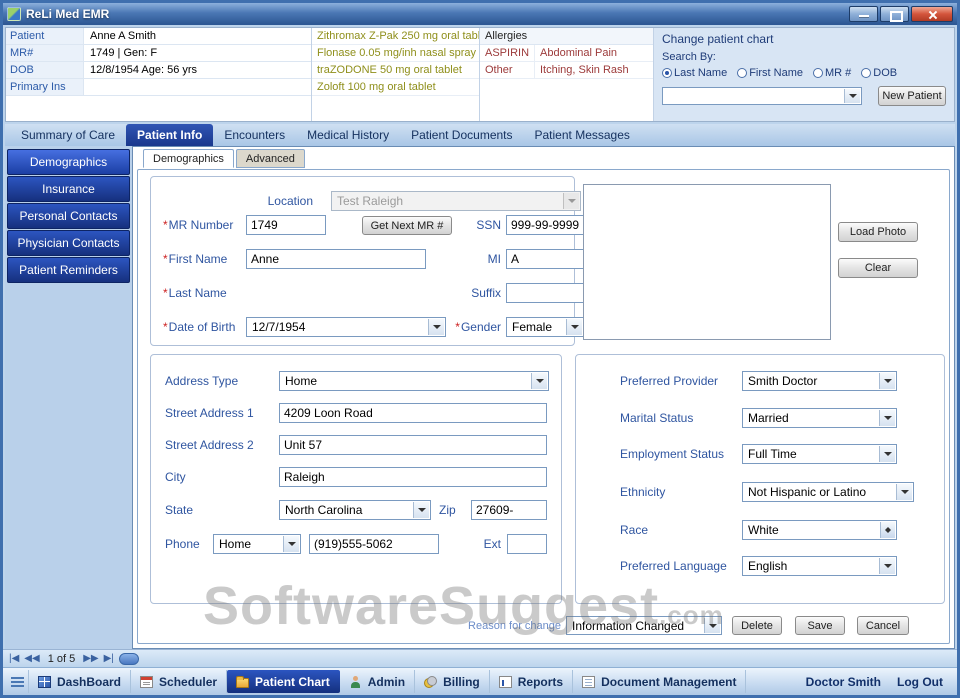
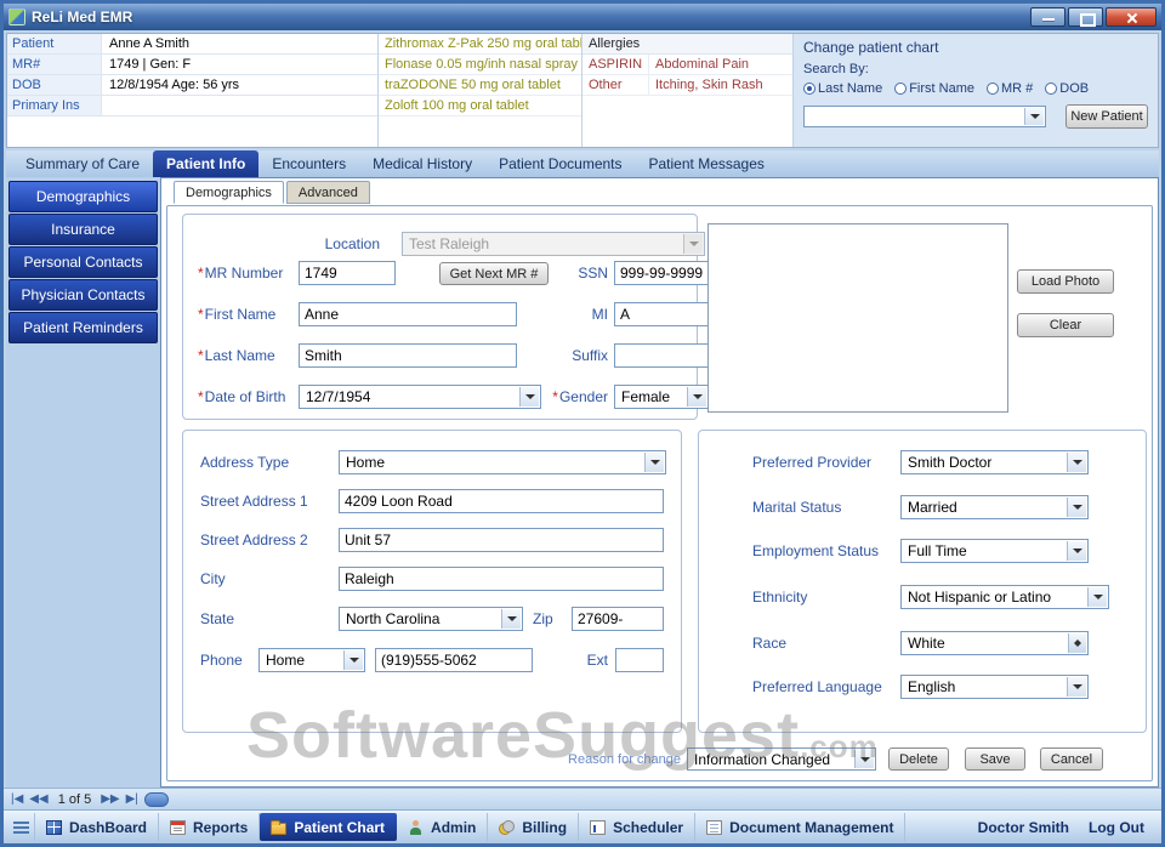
  ReLi Med EMR
  Patient
  Anne A Smith
  MR#
  1749 | Gen: F
  DOB
  12/8/1954 Age: 56 yrs
  Primary Ins
  Zithromax Z-Pak 250 mg oral tab
  Flonase 0.05 mg/inh nasal spray
  traZODONE 50 mg oral tablet
  Zoloft 100 mg oral tablet
  Allergies
  ASPIRIN
  Abdominal Pain
  Other
  Itching, Skin Rash
  Change patient chart
  Search By:
  Last Name
  First Name
  MR #
  DOB
  New Patient
  Summary of Care
  Patient Info
  Encounters
  Medical History
  Patient Documents
  Patient Messages
  Demographics
  Insurance
  Personal Contacts
  Physician Contacts
  Patient Reminders
  Demographics
  Advanced
  Location
  Test Raleigh
  *MR Number
  1749
  Get Next MR #
  SSN
  999-99-9999
  *First Name
  Anne
  MI
  A
  *Last Name
+ Smith
  Suffix
  *Date of Birth
  12/7/1954
  *Gender
  Female
  Load Photo
  Clear
  Address Type
  Home
  Street Address 1
  4209 Loon Road
  Street Address 2
  Unit 57
  City
  Raleigh
  State
  North Carolina
  Zip
  27609-
  Phone
  Home
  (919)555-5062
  Ext
  Preferred Provider
  Smith Doctor
  Marital Status
  Married
  Employment Status
  Full Time
  Ethnicity
  Not Hispanic or Latino
  Race
  White
  Preferred Language
  English
  Reason for change
  Information Changed
  Delete
  Save
  Cancel
  |◀
  ◀◀
  1 of 5
  ▶▶
  ▶|
  DashBoard
- Scheduler
+ Reports
  Patient Chart
  Admin
  Billing
- Reports
+ Scheduler
  Document Management
  Doctor Smith
  Log Out
  SoftwareSuggest.com
